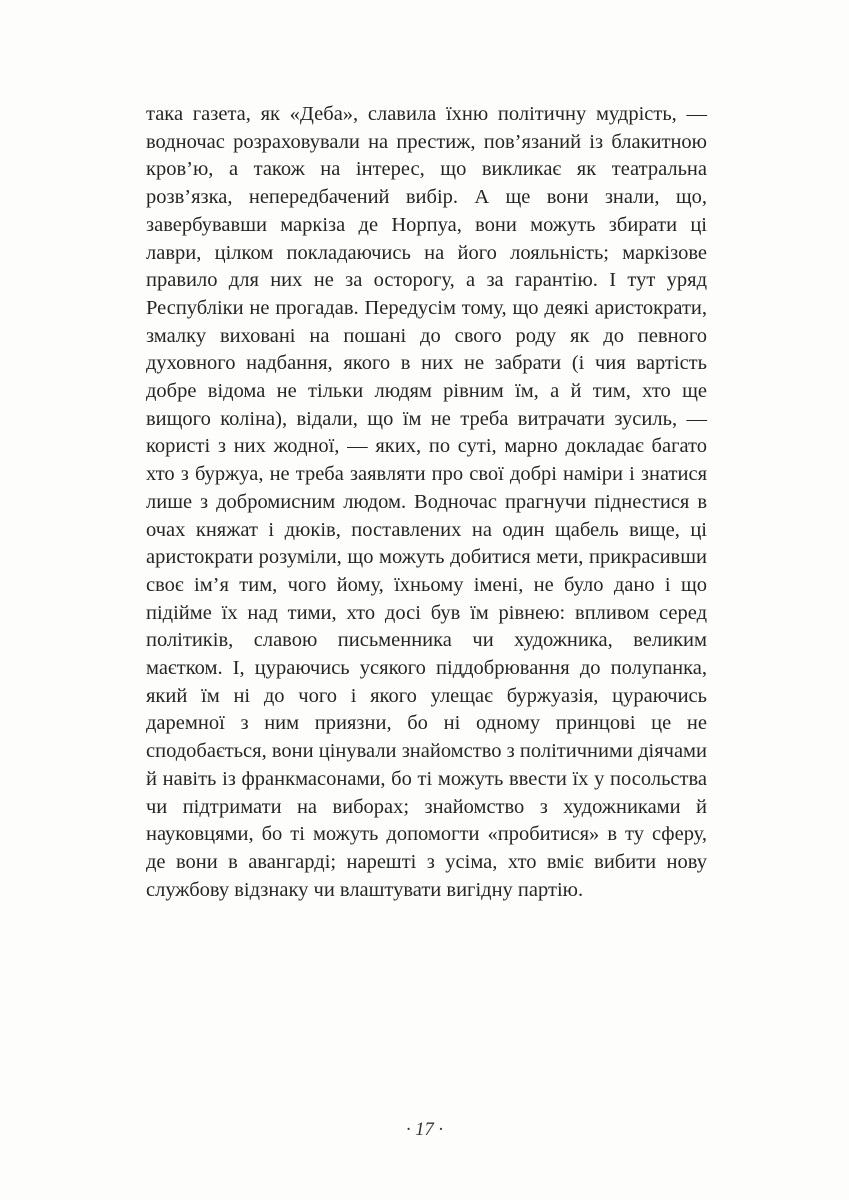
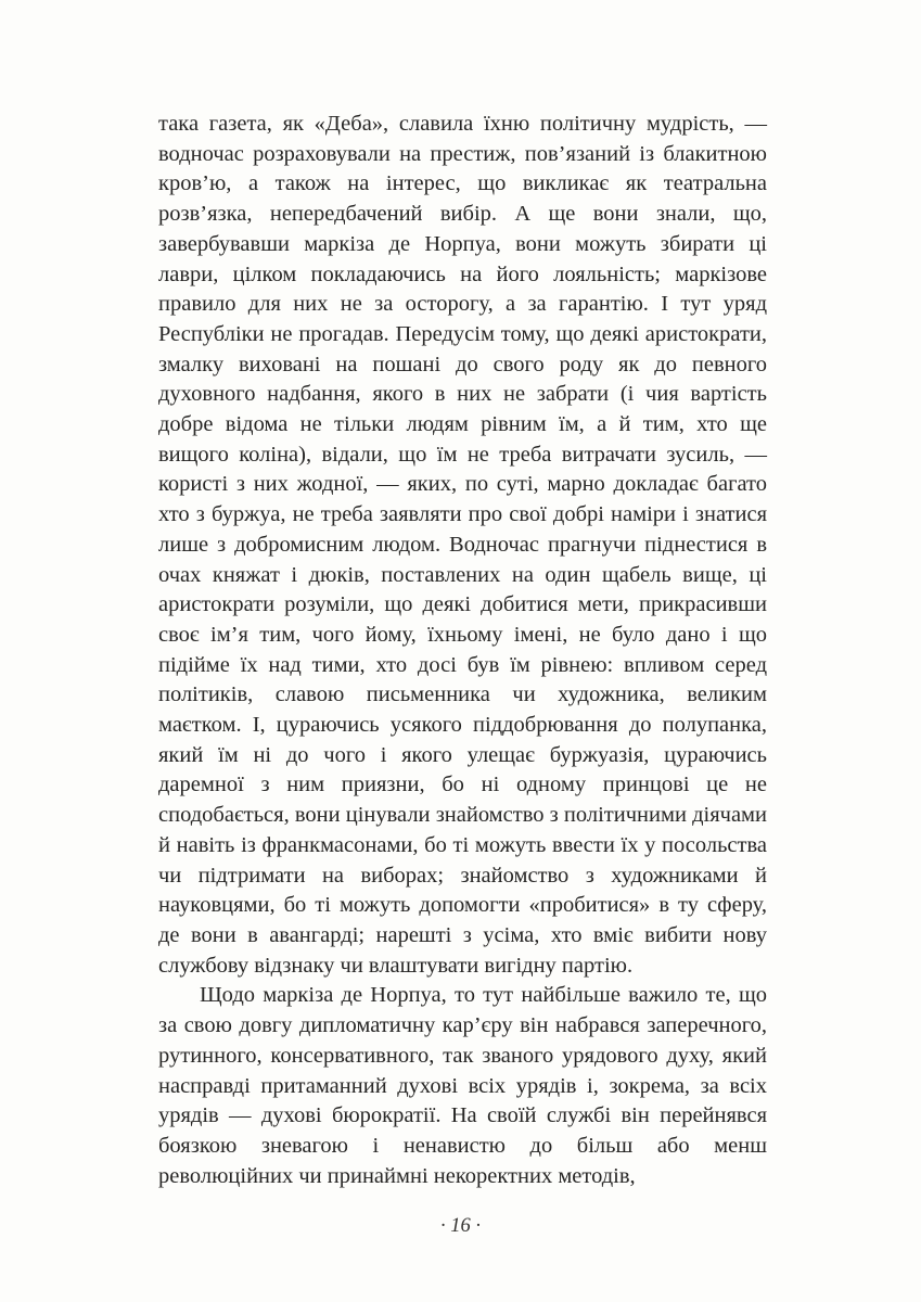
- така газета, як «Деба», славила їхню політичну мудрість, — водночас розраховували на престиж, пов’язаний із блакитною кров’ю, а також на інтерес, що викликає як театральна розв’язка, непередбачений вибір. А ще вони знали, що, завербувавши маркіза де Норпуа, вони можуть збирати ці лаври, цілком покладаючись на його лояльність; маркізове правило для них не за осторогу, а за гарантію. І тут уряд Республіки не прогадав. Передусім тому, що деякі аристократи, змалку виховані на пошані до свого роду як до певного духовного надбання, якого в них не забрати (і чия вартість добре відома не тільки людям рівним їм, а й тим, хто ще вищого коліна), відали, що їм не треба витрачати зусиль, — користі з них жодної, — яких, по суті, марно докладає багато хто з буржуа, не треба заявляти про свої добрі наміри і знатися лише з добромисним людом. Водночас прагнучи піднестися в очах княжат і дюків, поставлених на один щабель вище, ці аристократи розуміли, що можуть добитися мети, прикрасивши своє ім’я тим, чого йому, їхньому імені, не було дано і що підійме їх над тими, хто досі був їм рівнею: впливом серед політиків, славою письменника чи художника, великим маєтком. І, цураючись усякого піддобрювання до полупанка, який їм ні до чого і якого улещає буржуазія, цураючись даремної з ним приязни, бо ні одному принцові це не сподобається, вони цінували знайомство з політичними діячами й навіть із франкмасонами, бо ті можуть ввести їх у посольства чи підтримати на виборах; знайомство з художниками й науковцями, бо ті можуть допомогти «пробитися» в ту сферу, де вони в авангарді; нарешті з усіма, хто вміє вибити нову службову відзнаку чи влаштувати вигідну партію.
+ така газета, як «Деба», славила їхню політичну мудрість, — водночас розраховували на престиж, пов’язаний із блакитною кров’ю, а також на інтерес, що викликає як театральна розв’язка, непередбачений вибір. А ще вони знали, що, завербувавши маркіза де Норпуа, вони можуть збирати ці лаври, цілком покладаючись на його лояльність; маркізове правило для них не за осторогу, а за гарантію. І тут уряд Республіки не прогадав. Передусім тому, що деякі аристократи, змалку виховані на пошані до свого роду як до певного духовного надбання, якого в них не забрати (і чия вартість добре відома не тільки людям рівним їм, а й тим, хто ще вищого коліна), відали, що їм не треба витрачати зусиль, — користі з них жодної, — яких, по суті, марно докладає багато хто з буржуа, не треба заявляти про свої добрі наміри і знатися лише з добромисним людом. Водночас прагнучи піднестися в очах княжат і дюків, поставлених на один щабель вище, ці аристократи розуміли, що деякі добитися мети, прикрасивши своє ім’я тим, чого йому, їхньому імені, не було дано і що підійме їх над тими, хто досі був їм рівнею: впливом серед політиків, славою письменника чи художника, великим маєтком. І, цураючись усякого піддобрювання до полупанка, який їм ні до чого і якого улещає буржуазія, цураючись даремної з ним приязни, бо ні одному принцові це не сподобається, вони цінували знайомство з політичними діячами й навіть із франкмасонами, бо ті можуть ввести їх у посольства чи підтримати на виборах; знайомство з художниками й науковцями, бо ті можуть допомогти «пробитися» в ту сферу, де вони в авангарді; нарешті з усіма, хто вміє вибити нову службову відзнаку чи влаштувати вигідну партію.
+ Щодо маркіза де Норпуа, то тут найбільше важило те, що за свою довгу дипломатичну кар’єру він набрався заперечного, рутинного, консервативного, так званого урядового духу, який насправді притаманний духові всіх урядів і, зокрема, за всіх урядів — духові бюрократії. На своїй службі він перейнявся боязкою зневагою і ненавистю до більш або менш революційних чи принаймні некоректних методів,
- · 17 ·
+ · 16 ·
